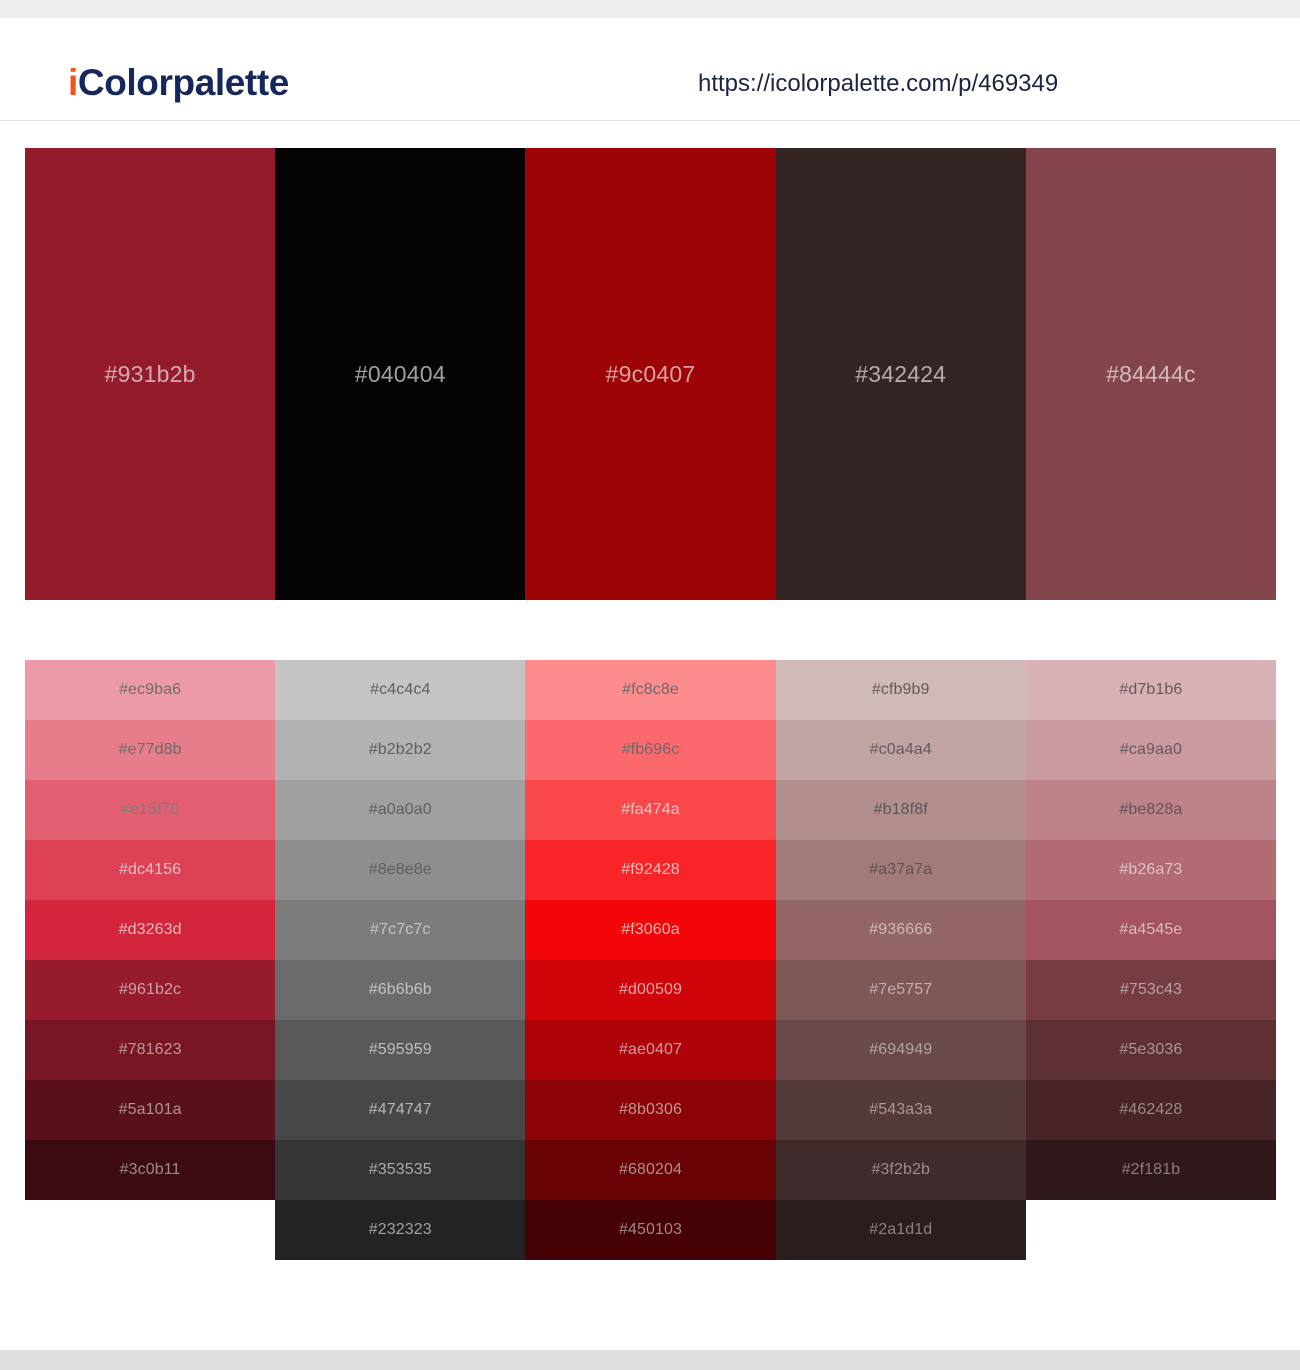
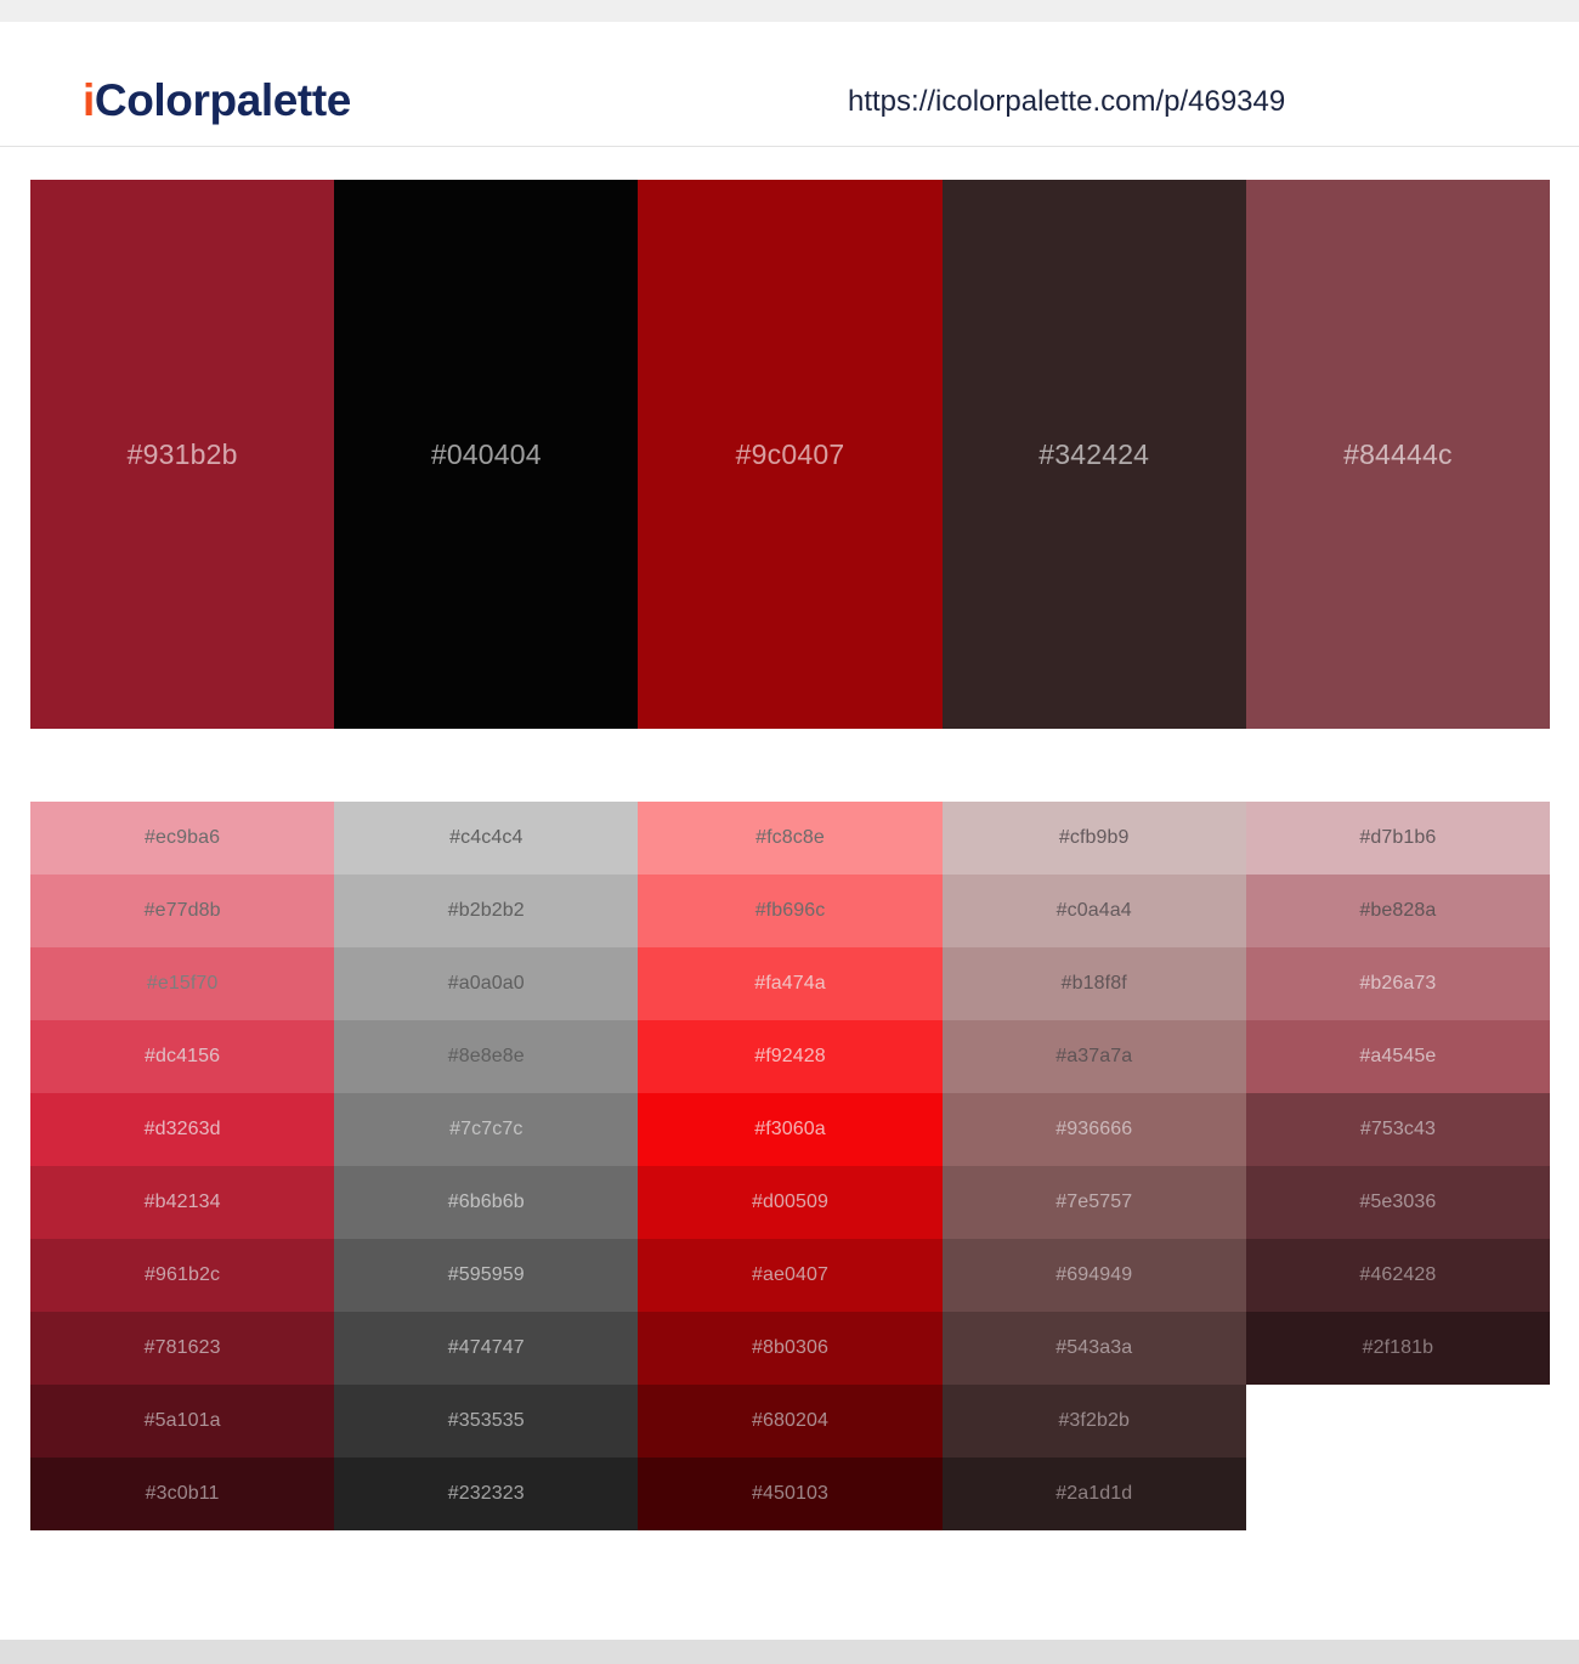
  iColorpalette
  https://icolorpalette.com/p/469349
  #931b2b
  #040404
  #9c0407
  #342424
  #84444c
  #ec9ba6
  #e77d8b
  #e15f70
  #dc4156
  #d3263d
+ #b42134
  #961b2c
  #781623
  #5a101a
  #3c0b11
  #c4c4c4
  #b2b2b2
  #a0a0a0
  #8e8e8e
  #7c7c7c
  #6b6b6b
  #595959
  #474747
  #353535
  #232323
  #fc8c8e
  #fb696c
  #fa474a
  #f92428
  #f3060a
  #d00509
  #ae0407
  #8b0306
  #680204
  #450103
  #cfb9b9
  #c0a4a4
  #b18f8f
  #a37a7a
  #936666
  #7e5757
  #694949
  #543a3a
  #3f2b2b
  #2a1d1d
  #d7b1b6
- #ca9aa0
  #be828a
  #b26a73
  #a4545e
  #753c43
  #5e3036
  #462428
  #2f181b
